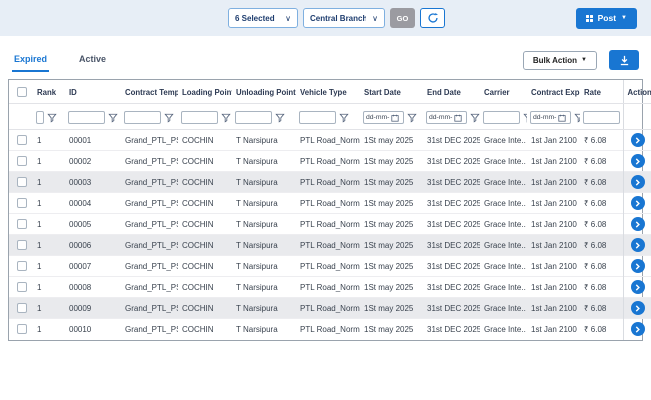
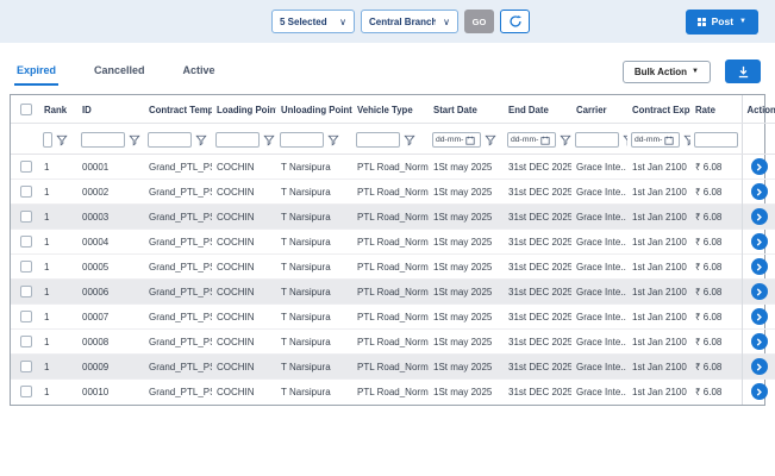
- 6 Selected
+ 5 Selected
  ∨
  Central Branch
  ∨
  GO
  Post
  Expired
+ Cancelled
  Active
  Bulk Action
  	Rank	ID	Contract Temp	Loading Poin	Unloading Point	Vehicle Type	Start Date	End Date	Carrier	Contract Exp	Rate	Action
  	1	00001	Grand_PTL_P	COCHIN	T Narsipura	PTL Road_Norm	1St may 2025	31st DEC 2025	Grace Inte..	1st Jan 2100	₹ 6.08
  	1	00002	Grand_PTL_P	COCHIN	T Narsipura	PTL Road_Norm	1St may 2025	31st DEC 2025	Grace Inte..	1st Jan 2100	₹ 6.08
  	1	00003	Grand_PTL_P	COCHIN	T Narsipura	PTL Road_Norm	1St may 2025	31st DEC 2025	Grace Inte..	1st Jan 2100	₹ 6.08
  	1	00004	Grand_PTL_P	COCHIN	T Narsipura	PTL Road_Norm	1St may 2025	31st DEC 2025	Grace Inte..	1st Jan 2100	₹ 6.08
  	1	00005	Grand_PTL_P	COCHIN	T Narsipura	PTL Road_Norm	1St may 2025	31st DEC 2025	Grace Inte..	1st Jan 2100	₹ 6.08
  	1	00006	Grand_PTL_P	COCHIN	T Narsipura	PTL Road_Norm	1St may 2025	31st DEC 2025	Grace Inte..	1st Jan 2100	₹ 6.08
  	1	00007	Grand_PTL_P	COCHIN	T Narsipura	PTL Road_Norm	1St may 2025	31st DEC 2025	Grace Inte..	1st Jan 2100	₹ 6.08
  	1	00008	Grand_PTL_P	COCHIN	T Narsipura	PTL Road_Norm	1St may 2025	31st DEC 2025	Grace Inte..	1st Jan 2100	₹ 6.08
  	1	00009	Grand_PTL_P	COCHIN	T Narsipura	PTL Road_Norm	1St may 2025	31st DEC 2025	Grace Inte..	1st Jan 2100	₹ 6.08
  	1	00010	Grand_PTL_P	COCHIN	T Narsipura	PTL Road_Norm	1St may 2025	31st DEC 2025	Grace Inte..	1st Jan 2100	₹ 6.08
